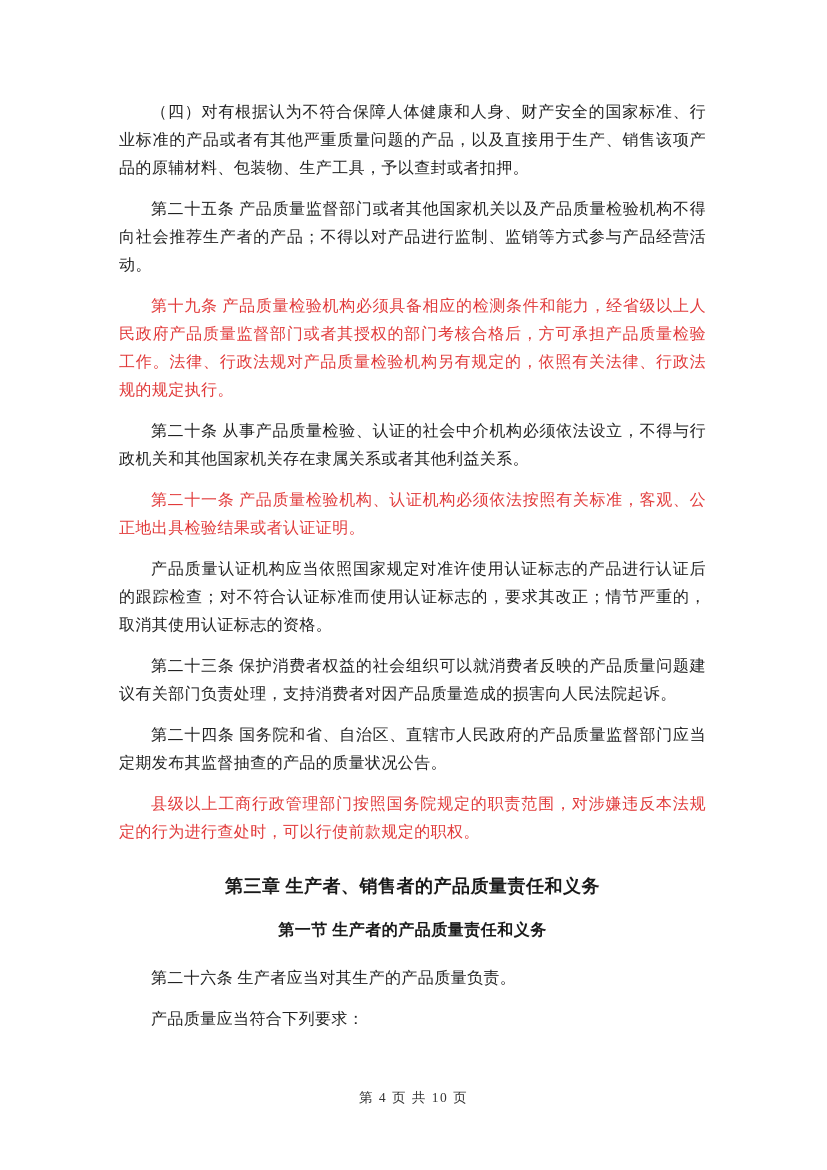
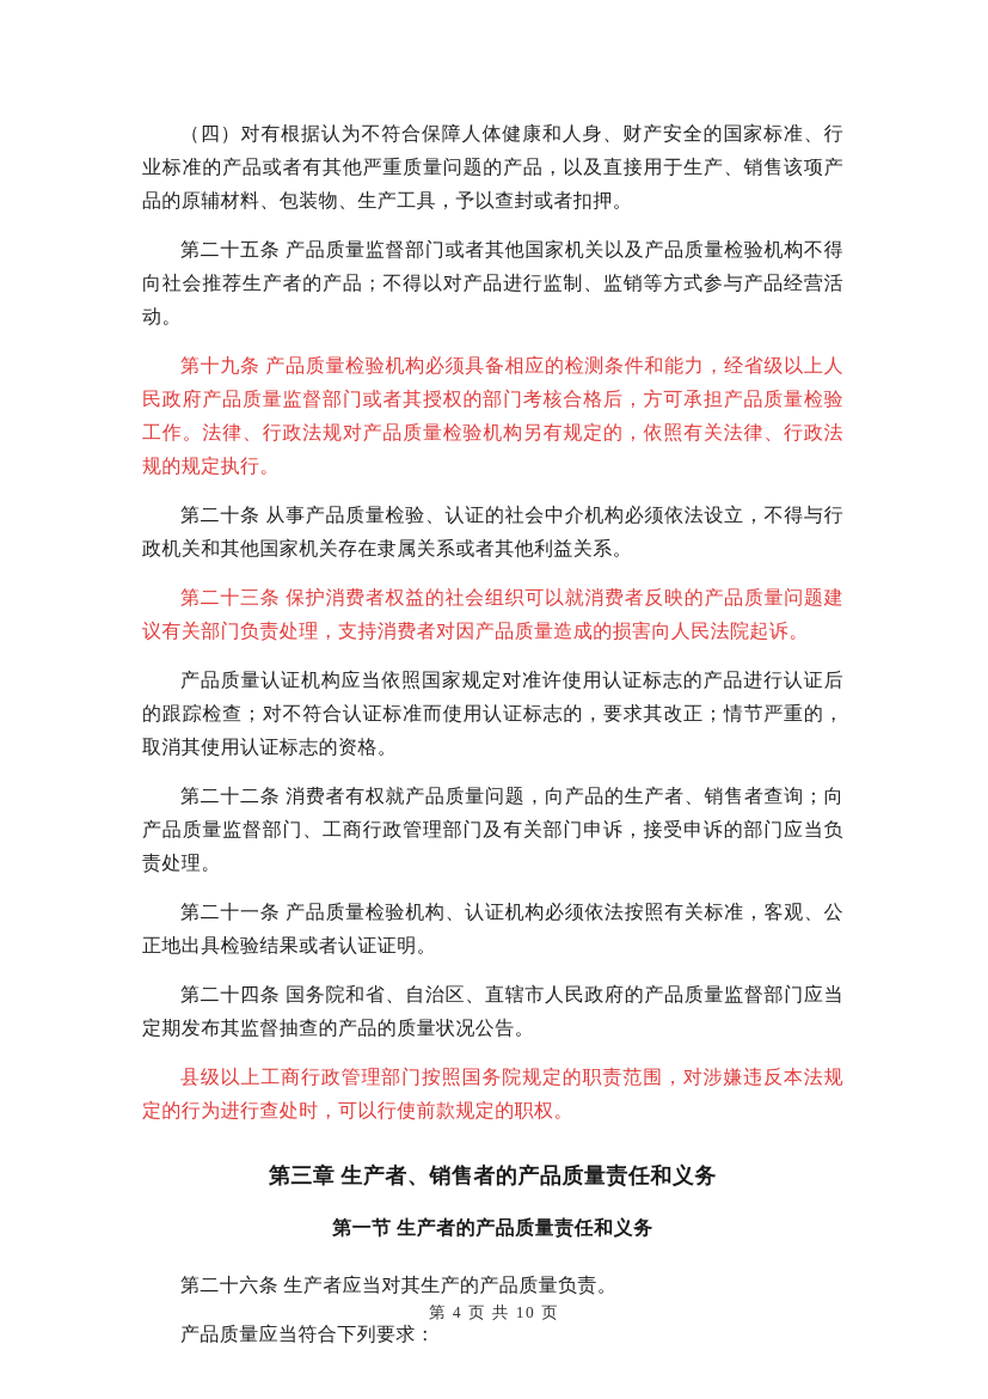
  （四）对有根据认为不符合保障人体健康和人身、财产安全的国家标准、行业标准的产品或者有其他严重质量问题的产品，以及直接用于生产、销售该项产品的原辅材料、包装物、生产工具，予以查封或者扣押。
  第二十五条 产品质量监督部门或者其他国家机关以及产品质量检验机构不得向社会推荐生产者的产品；不得以对产品进行监制、监销等方式参与产品经营活动。
  第十九条 产品质量检验机构必须具备相应的检测条件和能力，经省级以上人民政府产品质量监督部门或者其授权的部门考核合格后，方可承担产品质量检验工作。法律、行政法规对产品质量检验机构另有规定的，依照有关法律、行政法规的规定执行。
  第二十条 从事产品质量检验、认证的社会中介机构必须依法设立，不得与行政机关和其他国家机关存在隶属关系或者其他利益关系。
- 第二十一条 产品质量检验机构、认证机构必须依法按照有关标准，客观、公正地出具检验结果或者认证证明。
+ 第二十三条 保护消费者权益的社会组织可以就消费者反映的产品质量问题建议有关部门负责处理，支持消费者对因产品质量造成的损害向人民法院起诉。
  产品质量认证机构应当依照国家规定对准许使用认证标志的产品进行认证后的跟踪检查；对不符合认证标准而使用认证标志的，要求其改正；情节严重的，取消其使用认证标志的资格。
+ 第二十二条 消费者有权就产品质量问题，向产品的生产者、销售者查询；向产品质量监督部门、工商行政管理部门及有关部门申诉，接受申诉的部门应当负责处理。
- 第二十三条 保护消费者权益的社会组织可以就消费者反映的产品质量问题建议有关部门负责处理，支持消费者对因产品质量造成的损害向人民法院起诉。
+ 第二十一条 产品质量检验机构、认证机构必须依法按照有关标准，客观、公正地出具检验结果或者认证证明。
  第二十四条 国务院和省、自治区、直辖市人民政府的产品质量监督部门应当定期发布其监督抽查的产品的质量状况公告。
  县级以上工商行政管理部门按照国务院规定的职责范围，对涉嫌违反本法规定的行为进行查处时，可以行使前款规定的职权。
  第三章 生产者、销售者的产品质量责任和义务
  第一节 生产者的产品质量责任和义务
  第二十六条 生产者应当对其生产的产品质量负责。
  产品质量应当符合下列要求：
  第 4 页 共 10 页
